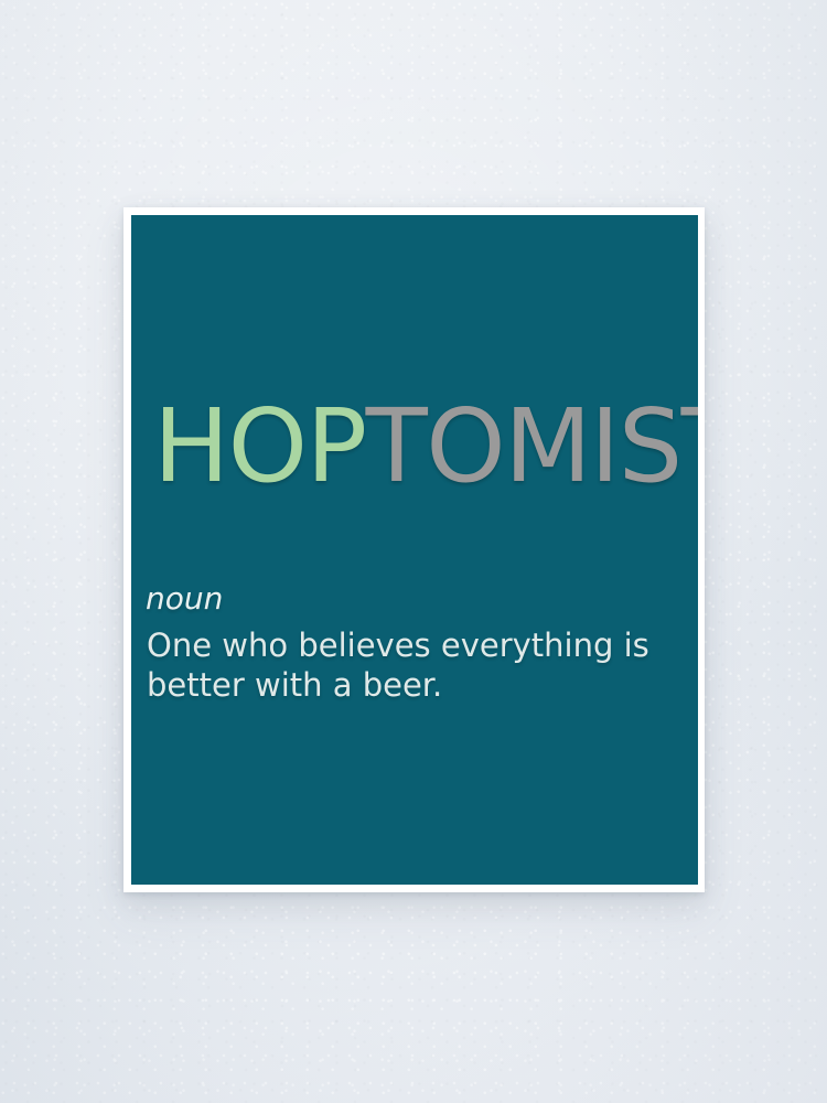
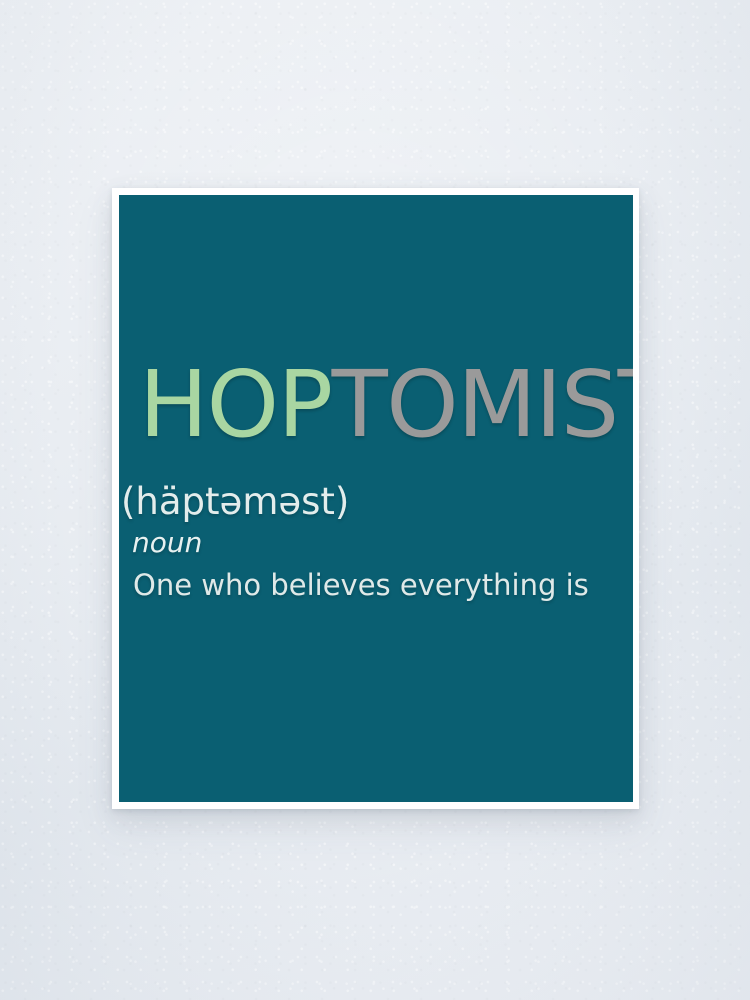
  HOPTOMIS
+ (häptəməst)
  noun
  One who believes everything is
- better with a beer.
